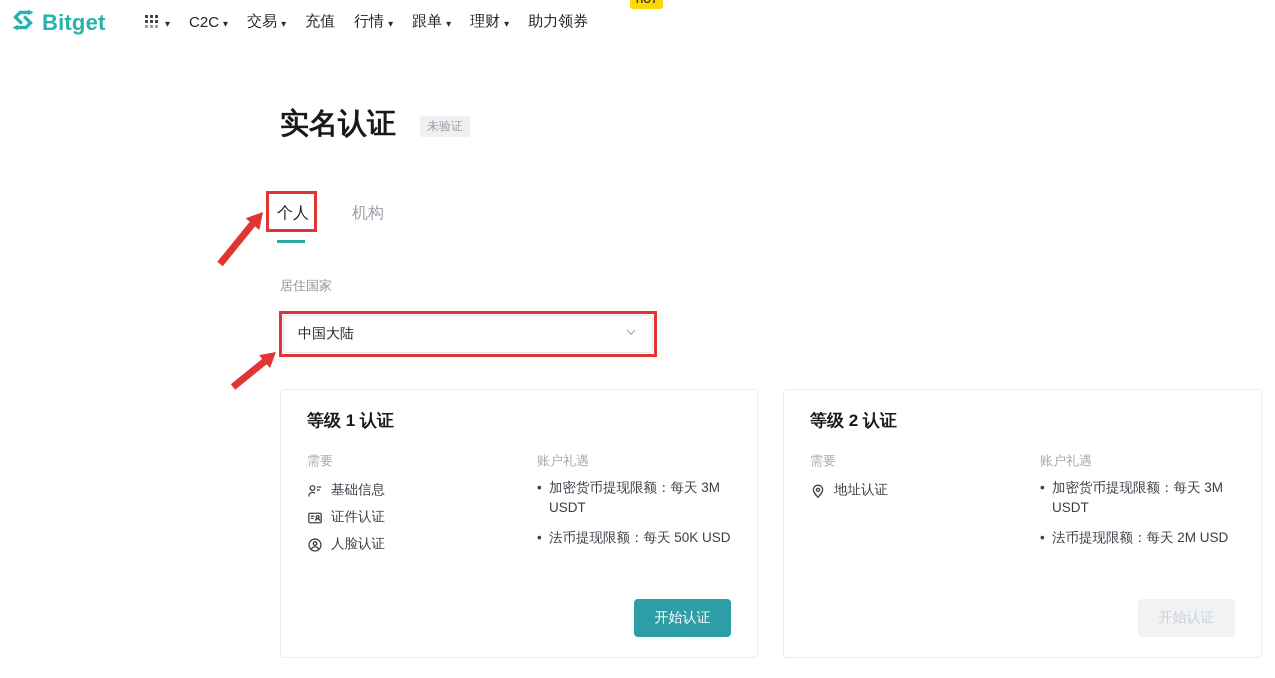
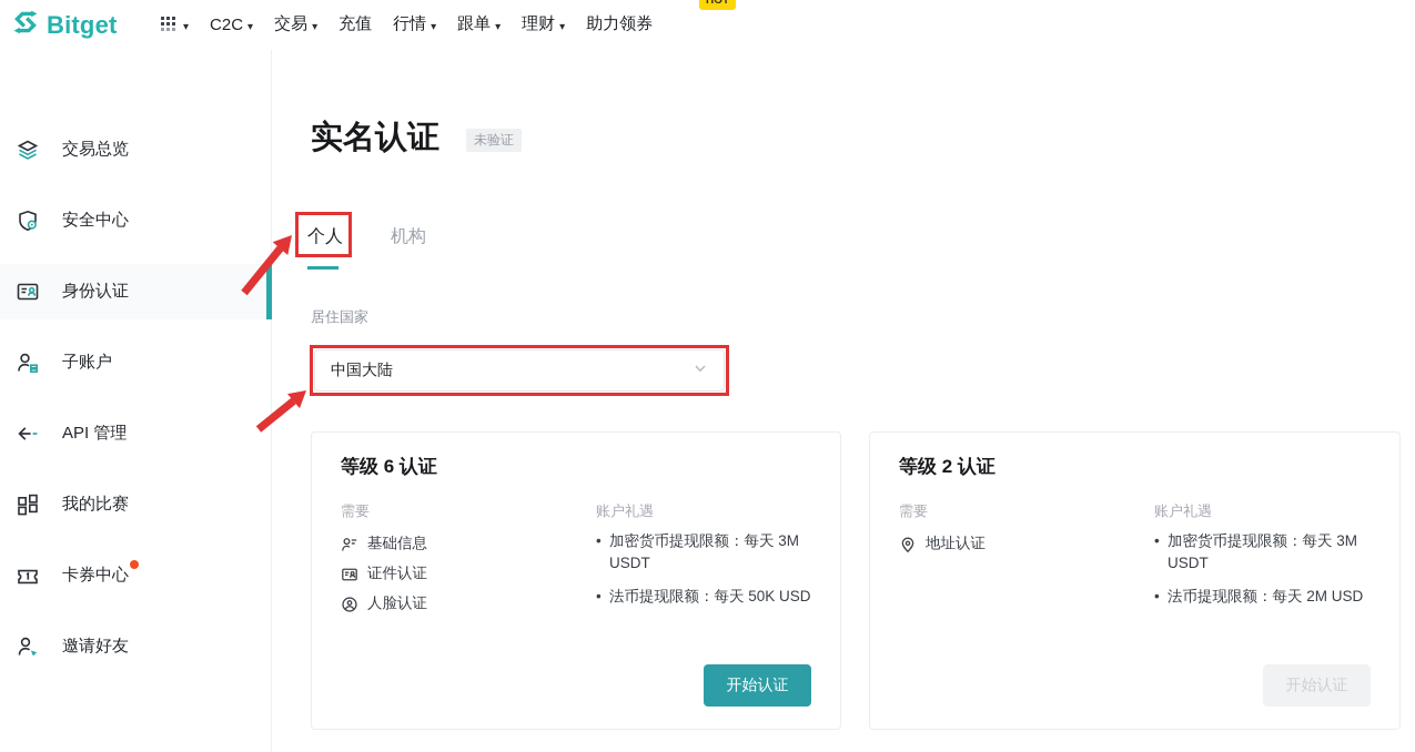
  Bitget
  C2C
  交易
  充值
  行情
  跟单
  理财
  助力领券
  HOT
+ 交易总览
+ 安全中心
+ 身份认证
+ 子账户
+ API 管理
+ 我的比赛
+ 卡券中心
+ 邀请好友
  实名认证
  未验证
  个人
  机构
  居住国家
  中国大陆
- 等级 1 认证
+ 等级 6 认证
  需要
  基础信息
  证件认证
  人脸认证
  账户礼遇
  加密货币提现限额：每天 3M USDT
  法币提现限额：每天 50K USD
  开始认证
  等级 2 认证
  需要
  地址认证
  账户礼遇
  加密货币提现限额：每天 3M USDT
  法币提现限额：每天 2M USD
  开始认证
